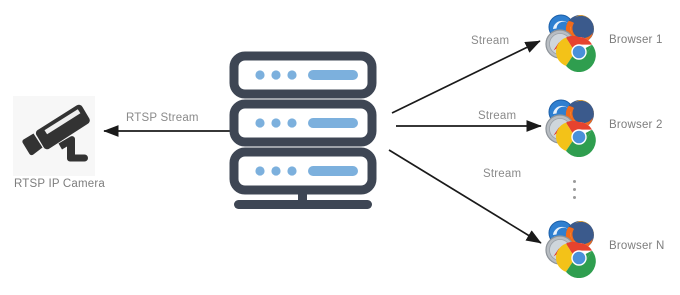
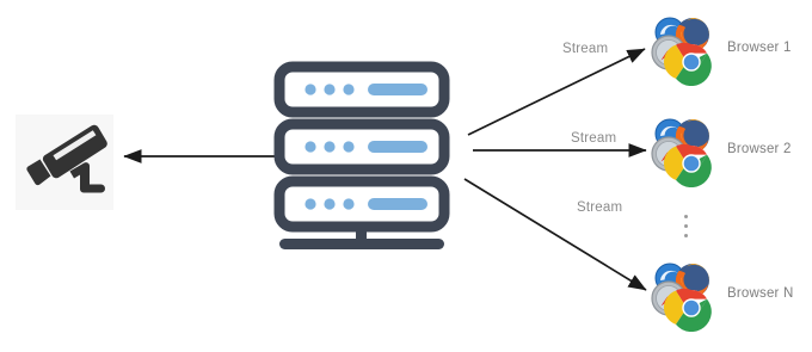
- RTSP IP Camera
- RTSP Stream
  Stream
  Stream
  Stream
  Browser 1
  Browser 2
  Browser N
